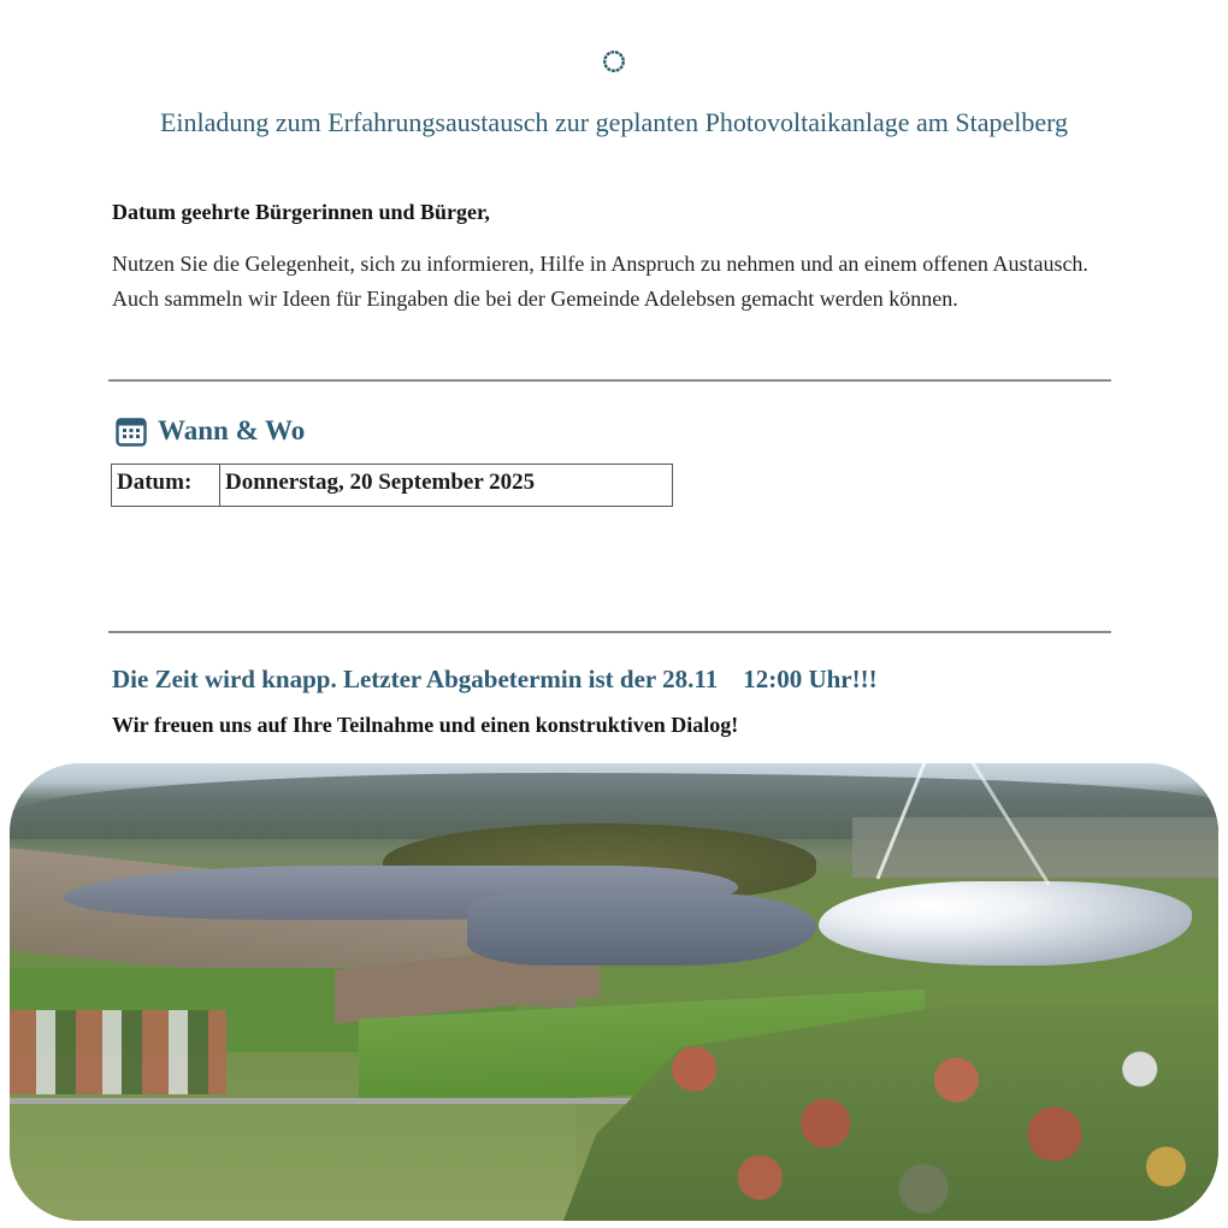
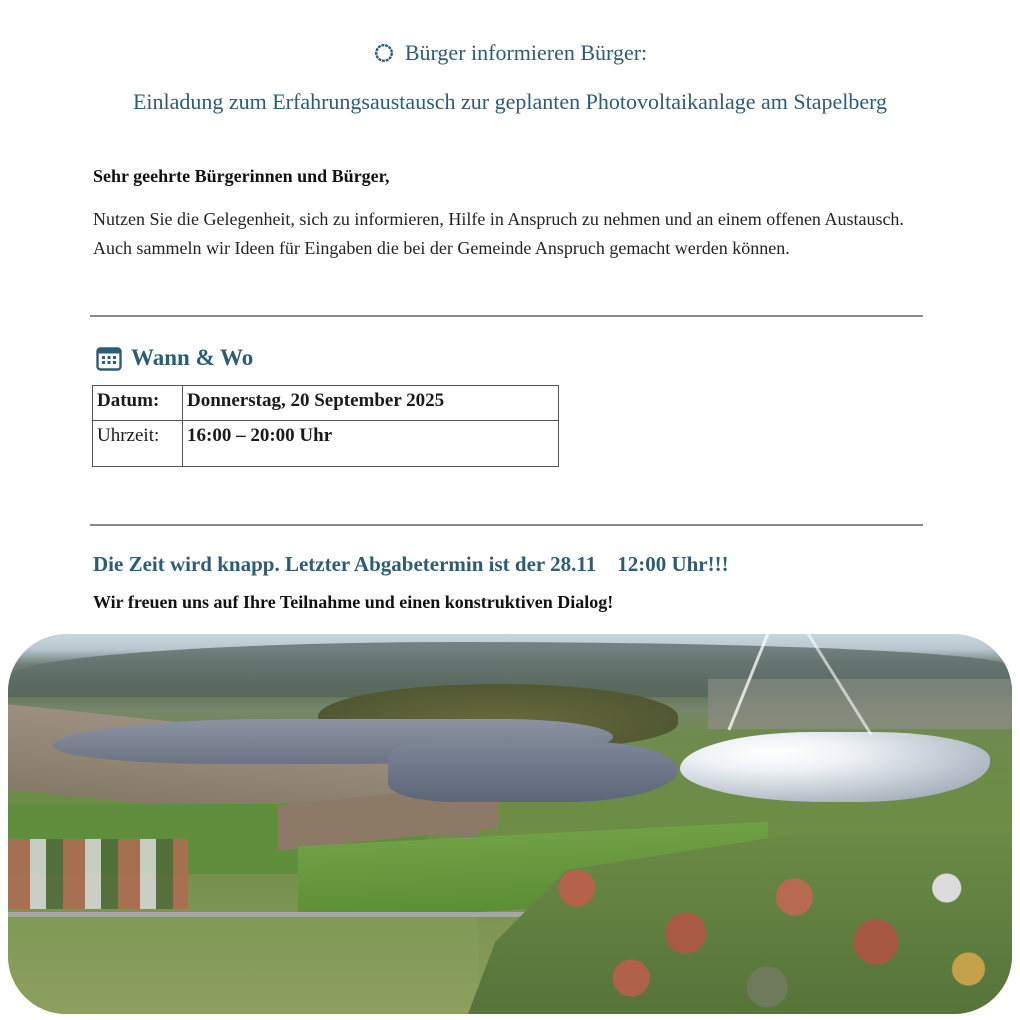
+ Bürger informieren Bürger:
  Einladung zum Erfahrungsaustausch zur geplanten Photovoltaikanlage am Stapelberg
- Datum geehrte Bürgerinnen und Bürger,
+ Sehr geehrte Bürgerinnen und Bürger,
- Nutzen Sie die Gelegenheit, sich zu informieren, Hilfe in Anspruch zu nehmen und an einem offenen Austausch. Auch sammeln wir Ideen für Eingaben die bei der Gemeinde Adelebsen gemacht werden können.
+ Nutzen Sie die Gelegenheit, sich zu informieren, Hilfe in Anspruch zu nehmen und an einem offenen Austausch. Auch sammeln wir Ideen für Eingaben die bei der Gemeinde Anspruch gemacht werden können.
  Wann & Wo
  Datum:	Donnerstag, 20 September 2025
+ Uhrzeit:	16:00 – 20:00 Uhr
  Die Zeit wird knapp. Letzter Abgabetermin ist der 28.11 12:00 Uhr!!!
  Wir freuen uns auf Ihre Teilnahme und einen konstruktiven Dialog!
